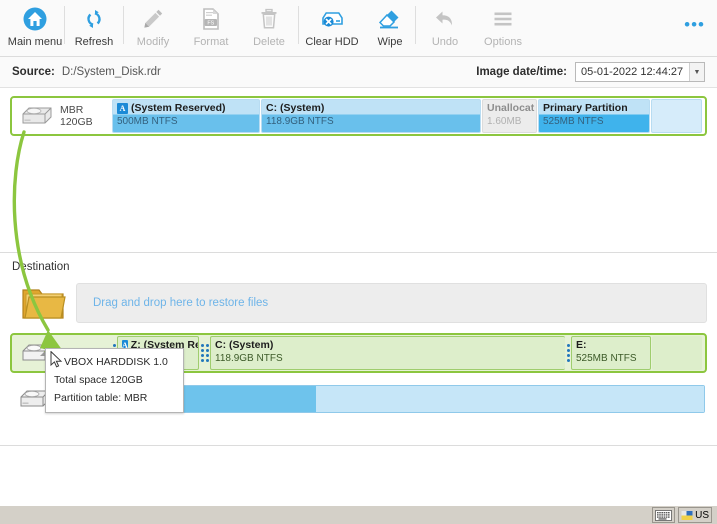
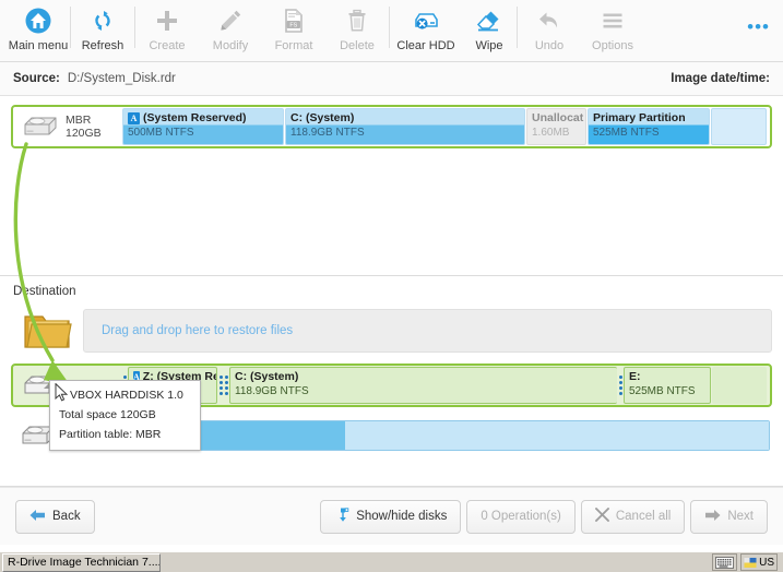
  Main menu
  Refresh
+ Create
  Modify
  Format
  Delete
  Clear HDD
  Wipe
  Undo
  Options
  •••
  Source:
  D:/System_Disk.rdr
  Image date/time:
- 05-01-2022 12:44:27
  MBR
  120GB
  A
  (System Reserved)
  500MB NTFS
  C: (System)
  118.9GB NTFS
  Unalloca
  1.60MB
  Primary Partition
  525MB NTFS
  Dstination
  Drag and drop here to restore files
  A
  Z: (System Re
  C: (System)
  118.9GB NTFS
  E:
  525MB NTFS
+ Back
+ Show/hide disks
+ 0 Operation(s)
+ Cancel all
+ Next
  VBOX HARDDISK 1.0
  Total space 120GB
  Partition table: MBR
+ R-Drive Image Technician 7....
  US
